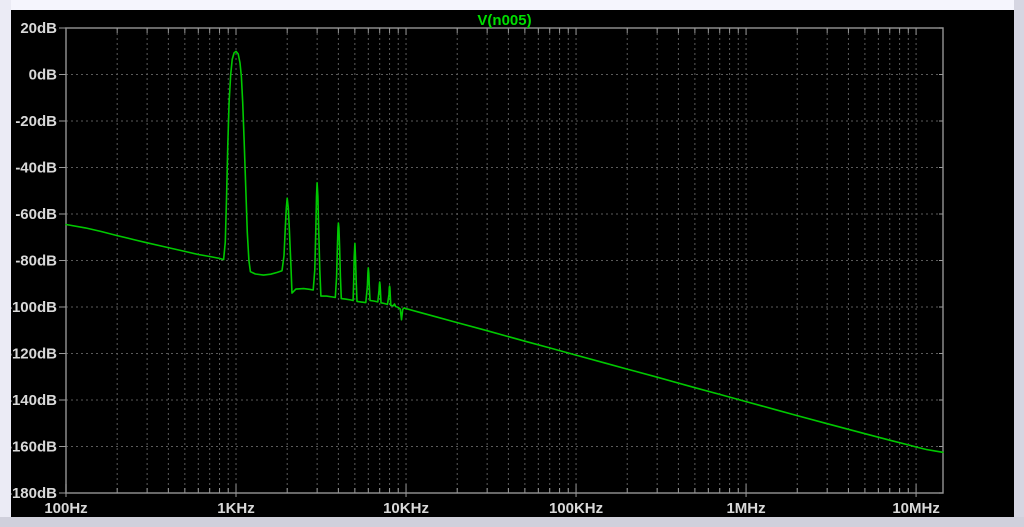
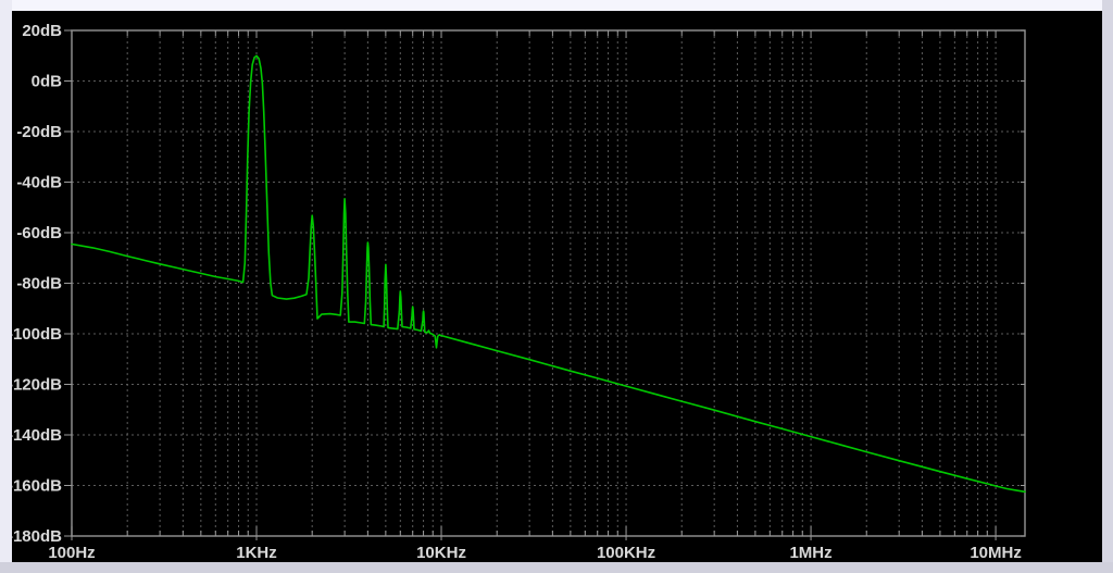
- V(n005)
  20dB
  0dB
  -20dB
  -40dB
  -60dB
  -80dB
  100dB
  120dB
  140dB
  160dB
  180dB
  100Hz
  1KHz
  10KHz
  100KHz
  1MHz
  10MHz
